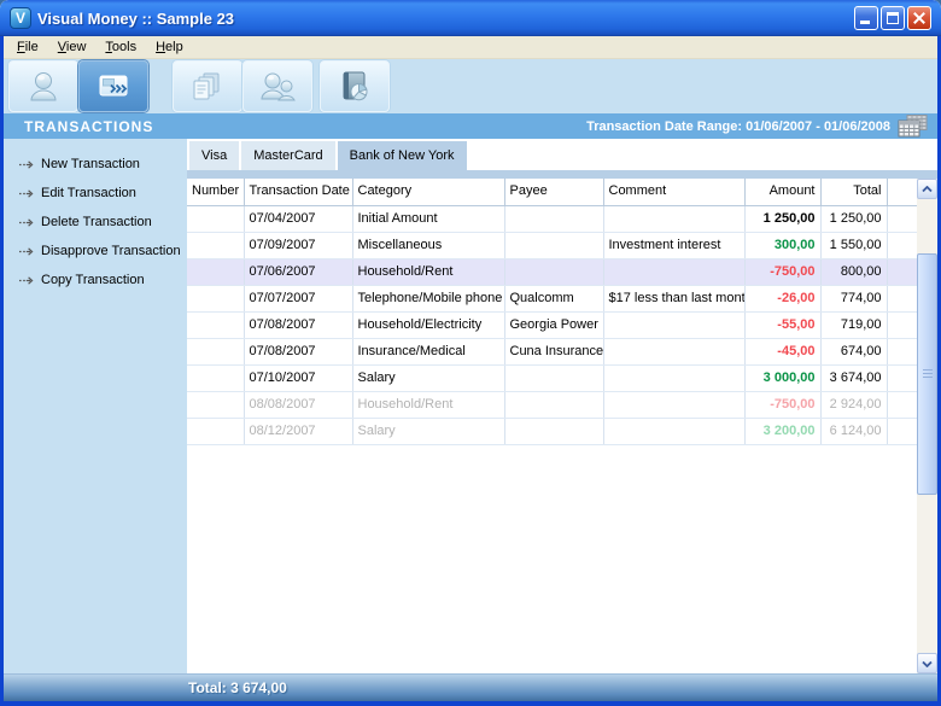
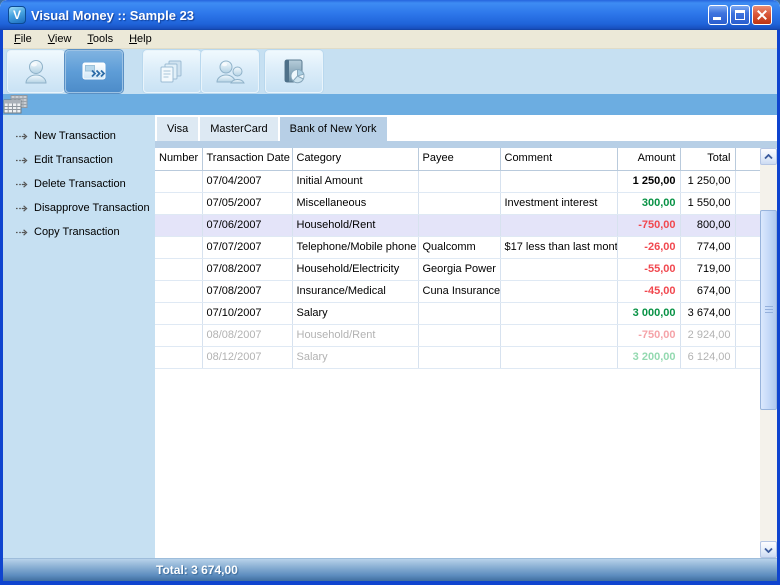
  V
  Visual Money :: Sample 23
  File
  View
  Tools
  Help
- TRANSACTIONS
- Transaction Date Range: 01/06/2007 - 01/06/2008
  New Transaction
  Edit Transaction
  Delete Transaction
  Disapprove Transaction
  Copy Transaction
  Visa
  MasterCard
  Bank of New York
  Number	Transaction Date	Category	Payee	Comment	Amount	Total
  	07/04/2007	Initial Amount			1 250,00	1 250,00
- 	07/09/2007	Miscellaneous		Investment interest	300,00	1 550,00
+ 	07/05/2007	Miscellaneous		Investment interest	300,00	1 550,00
  	07/06/2007	Household/Rent			-750,00	800,00
  	07/07/2007	Telephone/Mobile phone	Qualcomm	$17 less than last mont	-26,00	774,00
  	07/08/2007	Household/Electricity	Georgia Power		-55,00	719,00
  	07/08/2007	Insurance/Medical	Cuna Insurance		-45,00	674,00
  	07/10/2007	Salary			3 000,00	3 674,00
  	08/08/2007	Household/Rent			-750,00	2 924,00
  	08/12/2007	Salary			3 200,00	6 124,00
  Total: 3 674,00
